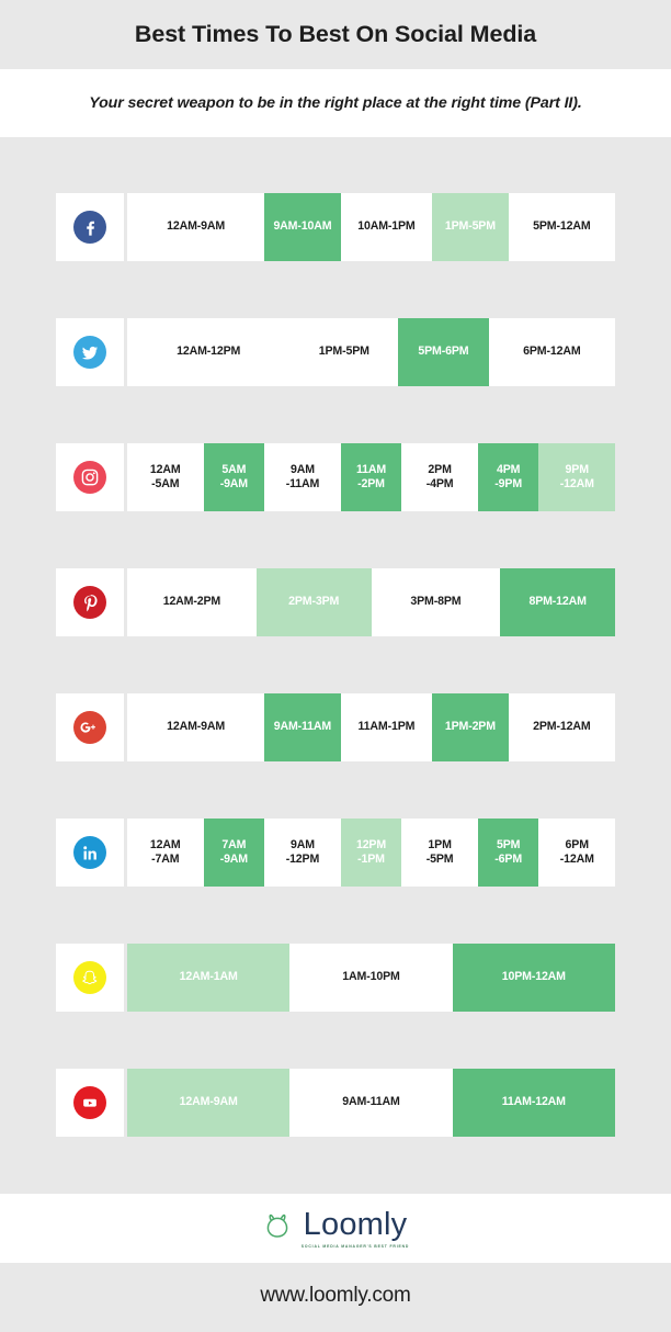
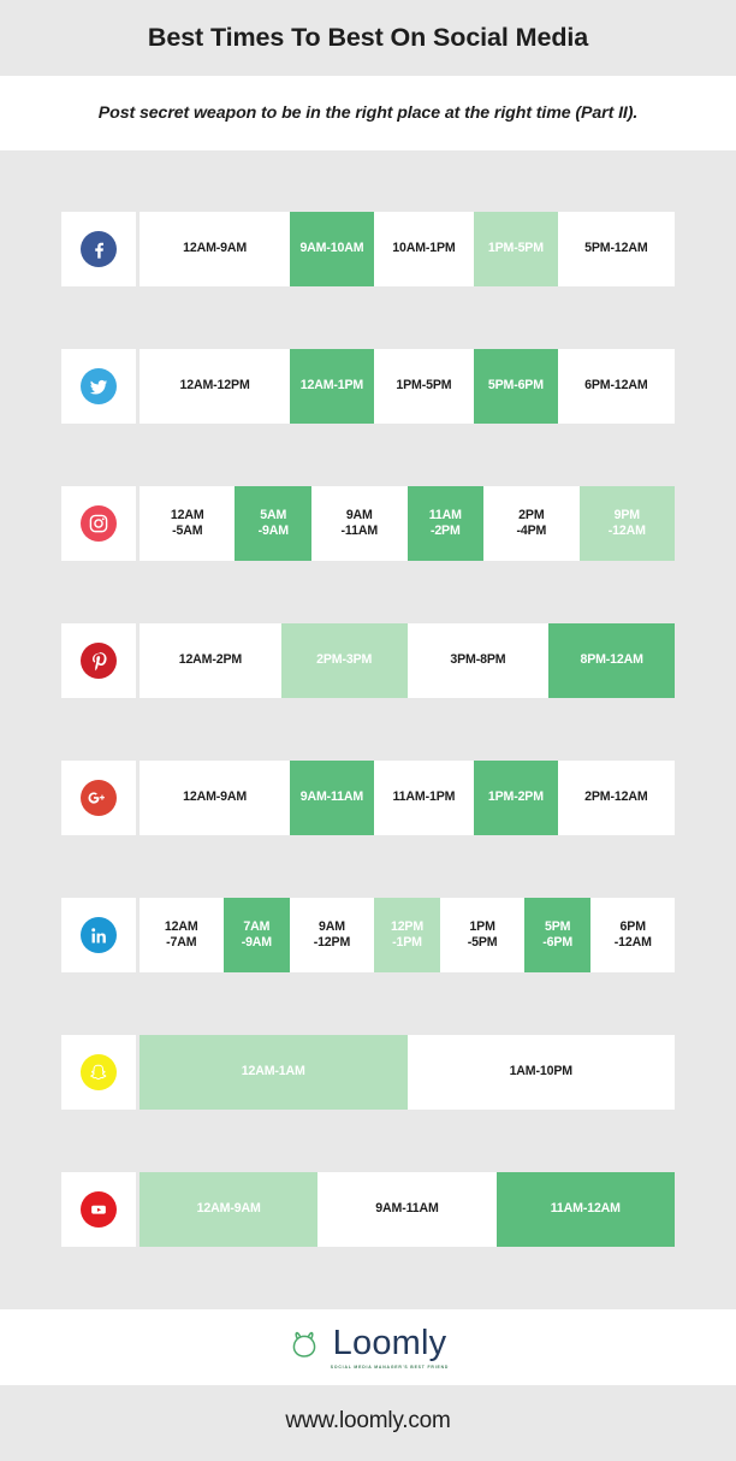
  Best Times To Best On Social Media
- Your secret weapon to be in the right place at the right time (Part II).
+ Post secret weapon to be in the right place at the right time (Part II).
  12AM-9AM
  9AM-10AM
  10AM-1PM
  1PM-5PM
  5PM-12AM
  12AM-12PM
+ 12AM-1PM
  1PM-5PM
  5PM-6PM
  6PM-12AM
  12AM
  -5AM
  5AM
  -9AM
  9AM
  -11AM
  11AM
  -2PM
  2PM
  -4PM
- 4PM
- -9PM
  9PM
  -12AM
  12AM-2PM
  2PM-3PM
  3PM-8PM
  8PM-12AM
  12AM-9AM
  9AM-11AM
  11AM-1PM
  1PM-2PM
  2PM-12AM
  12AM
  -7AM
  7AM
  -9AM
  9AM
  -12PM
  12PM
  -1PM
  1PM
  -5PM
  5PM
  -6PM
  6PM
  -12AM
  12AM-1AM
  1AM-10PM
- 10PM-12AM
  12AM-9AM
  9AM-11AM
  11AM-12AM
  Loomly
  www.loomly.com
